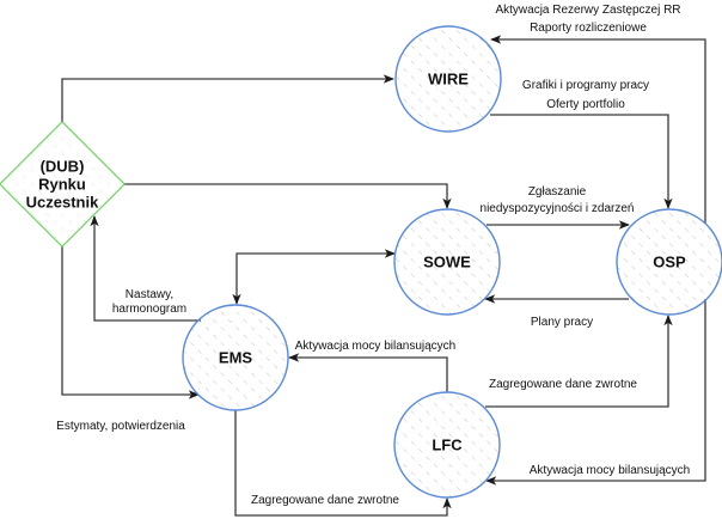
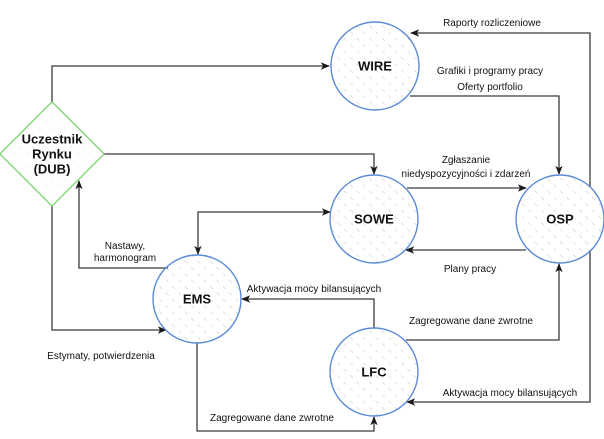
- (DUB)
+ Uczestnik
  Rynku
- Uczestnik
+ (DUB)
  WIRE
  SOWE
  OSP
  EMS
  LFC
- Aktywacja Rezerwy Zastępczej RR
  Raporty rozliczeniowe
  Grafiki i programy pracy
  Oferty portfolio
  Zgłaszanie
  niedyspozycyjności i zdarzeń
  Plany pracy
  Nastawy,
  harmonogram
  Aktywacja mocy bilansujących
  Zagregowane dane zwrotne
  Estymaty, potwierdzenia
  Zagregowane dane zwrotne
  Aktywacja mocy bilansujących
